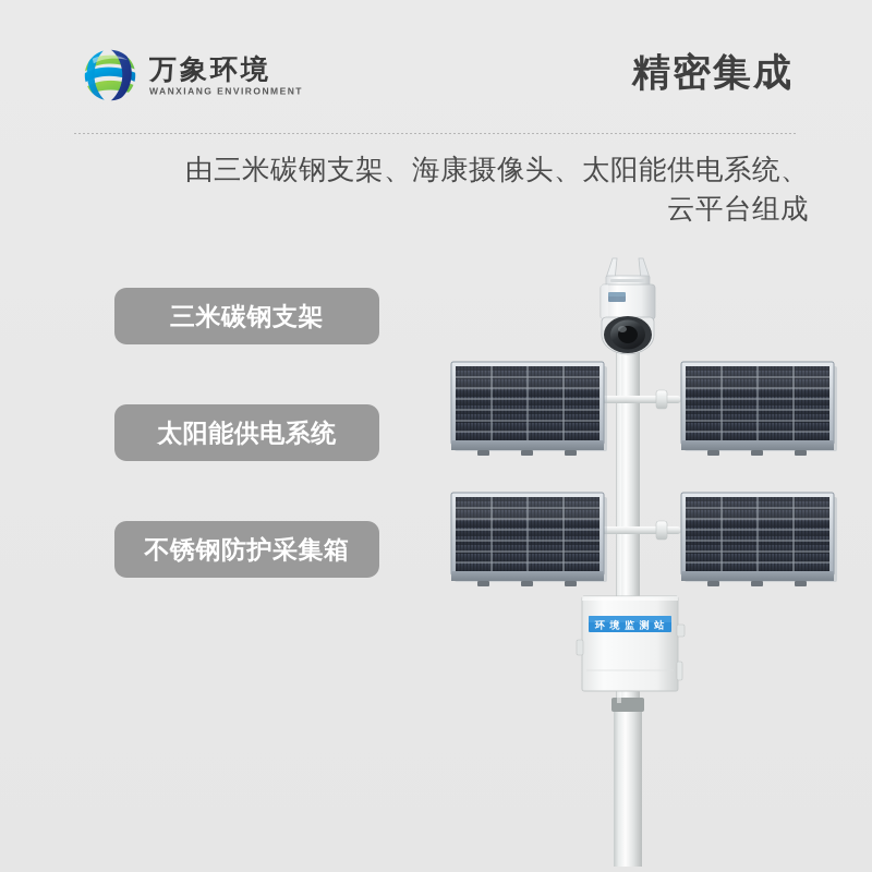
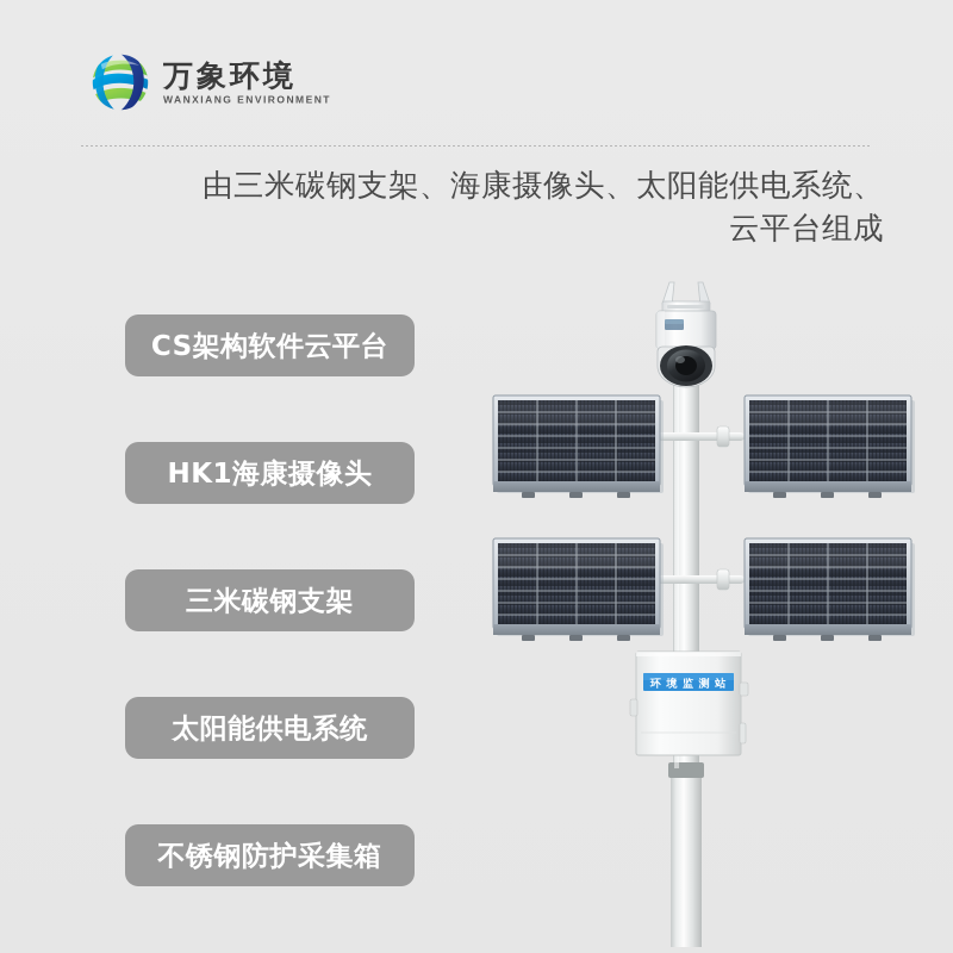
  万象环境
  WANXIANG ENVIRONMENT
- 精密集成
  由三米碳钢支架、海康摄像头、太阳能供电系统、
  云平台组成
+ CS架构软件云平台
+ HK1海康摄像头
  三米碳钢支架
  太阳能供电系统
  不锈钢防护采集箱
  环 境 监 测 站
